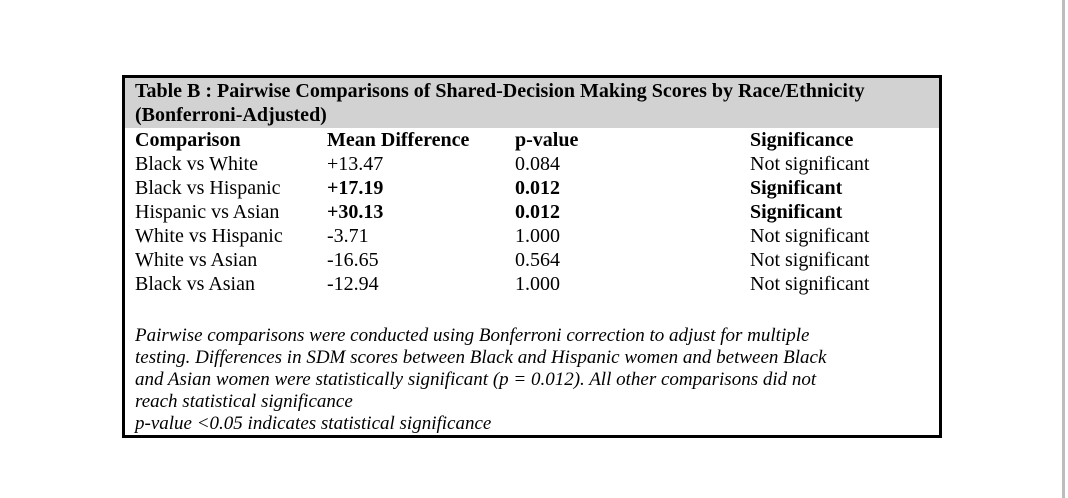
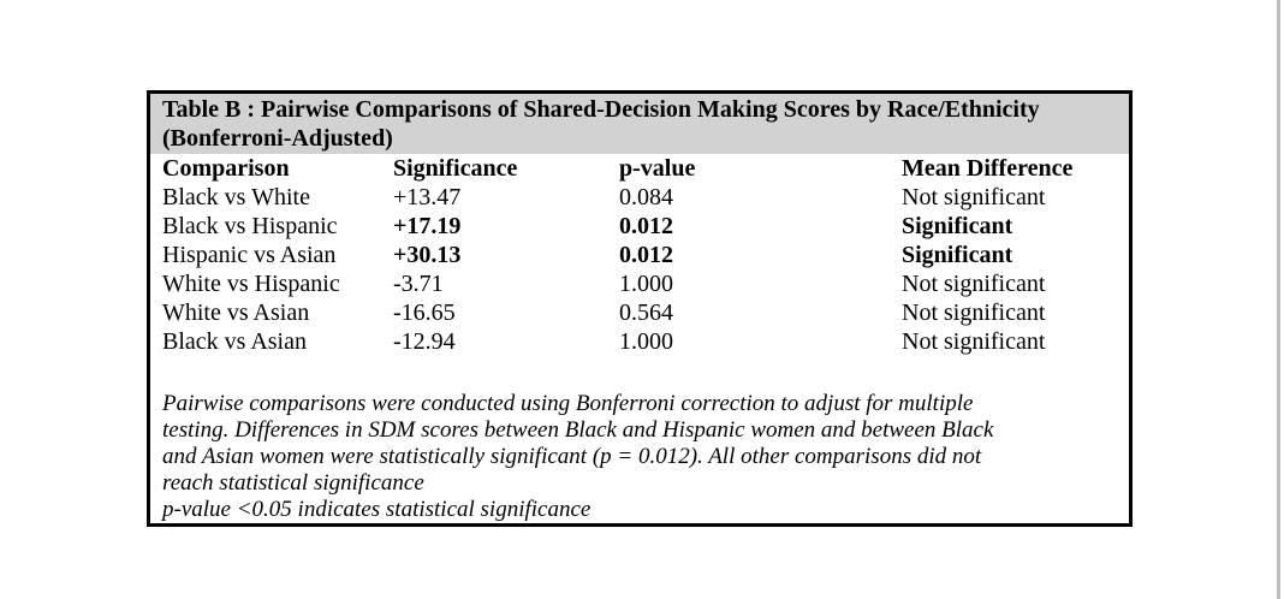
  Table B : Pairwise Comparisons of Shared-Decision Making Scores by Race/Ethnicity
  (Bonferroni-Adjusted)
  Comparison
- Mean Difference
+ Significance
  p-value
- Significance
+ Mean Difference
  Black vs White
  +13.47
  0.084
  Not significant
  Black vs Hispanic
  +17.19
  0.012
  Significant
  Hispanic vs Asian
  +30.13
  0.012
  Significant
  White vs Hispanic
  -3.71
  1.000
  Not significant
  White vs Asian
  -16.65
  0.564
  Not significant
  Black vs Asian
  -12.94
  1.000
  Not significant
  Pairwise comparisons were conducted using Bonferroni correction to adjust for multiple
  testing. Differences in SDM scores between Black and Hispanic women and between Black
  and Asian women were statistically significant (p = 0.012). All other comparisons did not
  reach statistical significance
  p-value <0.05 indicates statistical significance
